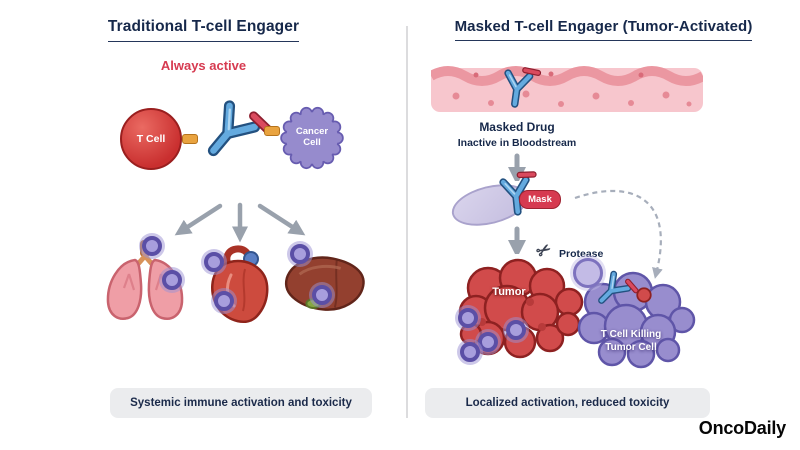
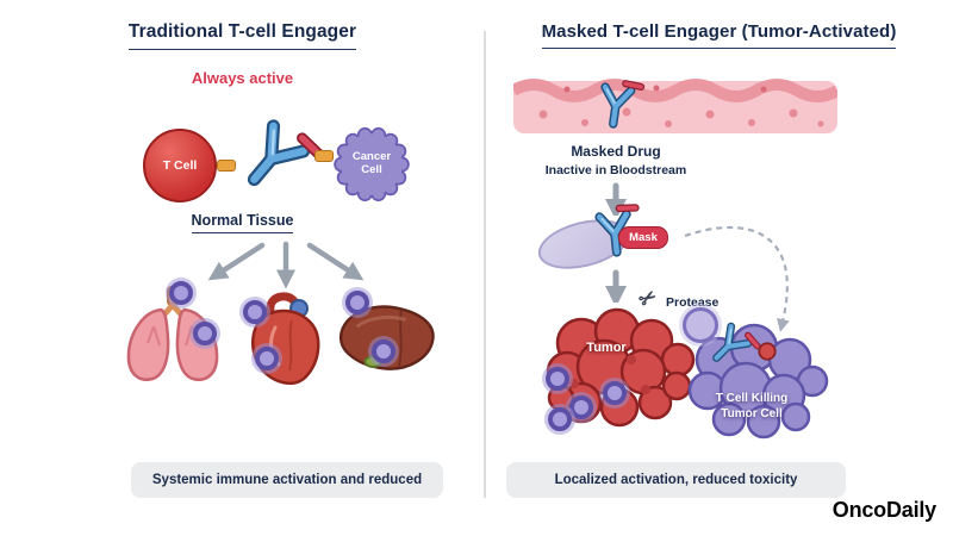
  Traditional T-cell Engager
  Always active
  T Cell
  Cancer Cell
+ Normal Tissue
- Systemic immune activation and toxicity
+ Systemic immune activation and reduced
  Masked T-cell Engager (Tumor-Activated)
  Masked Drug
  Inactive in Bloodstream
  Mask
  Protease
  Tumor
  T Cell Killing
  Tumor Cell
  Localized activation, reduced toxicity
  OncoDaily
